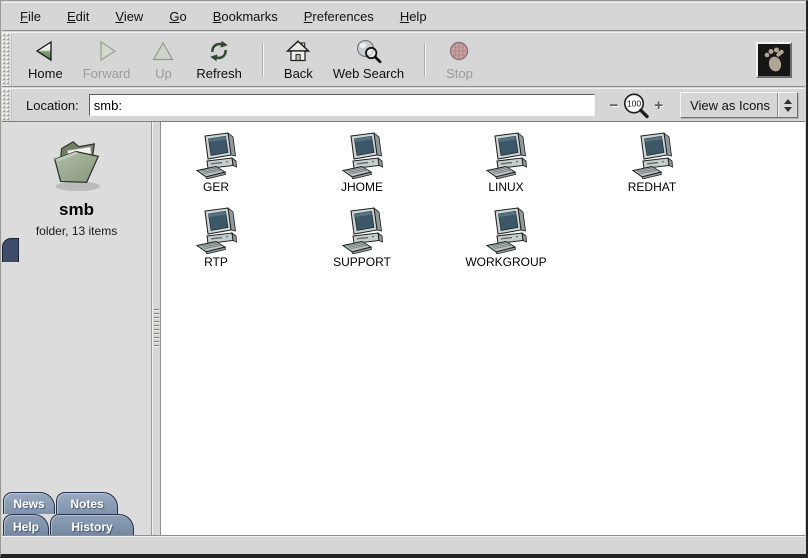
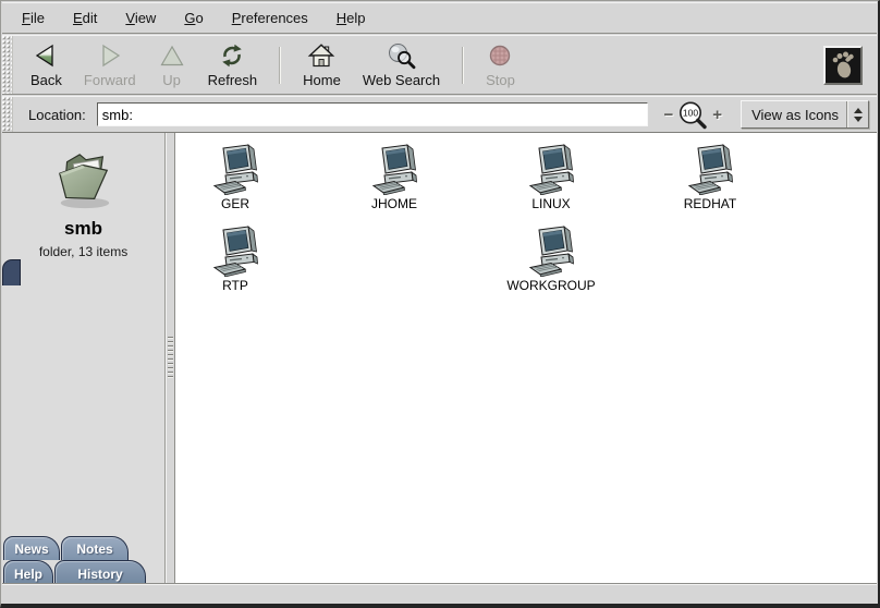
  File
  Edit
  View
  Go
- Bookmarks
  Preferences
  Help
- Home
+ Back
  Forward
  Up
  Refresh
- Back
+ Home
  Web Search
  Stop
  Location:
  smb:
  −
  100
  +
  View as Icons
  smb
  folder, 13 items
  News
  Notes
  Help
  History
  GER
  JHOME
  LINUX
  REDHAT
  RTP
- SUPPORT
  WORKGROUP
